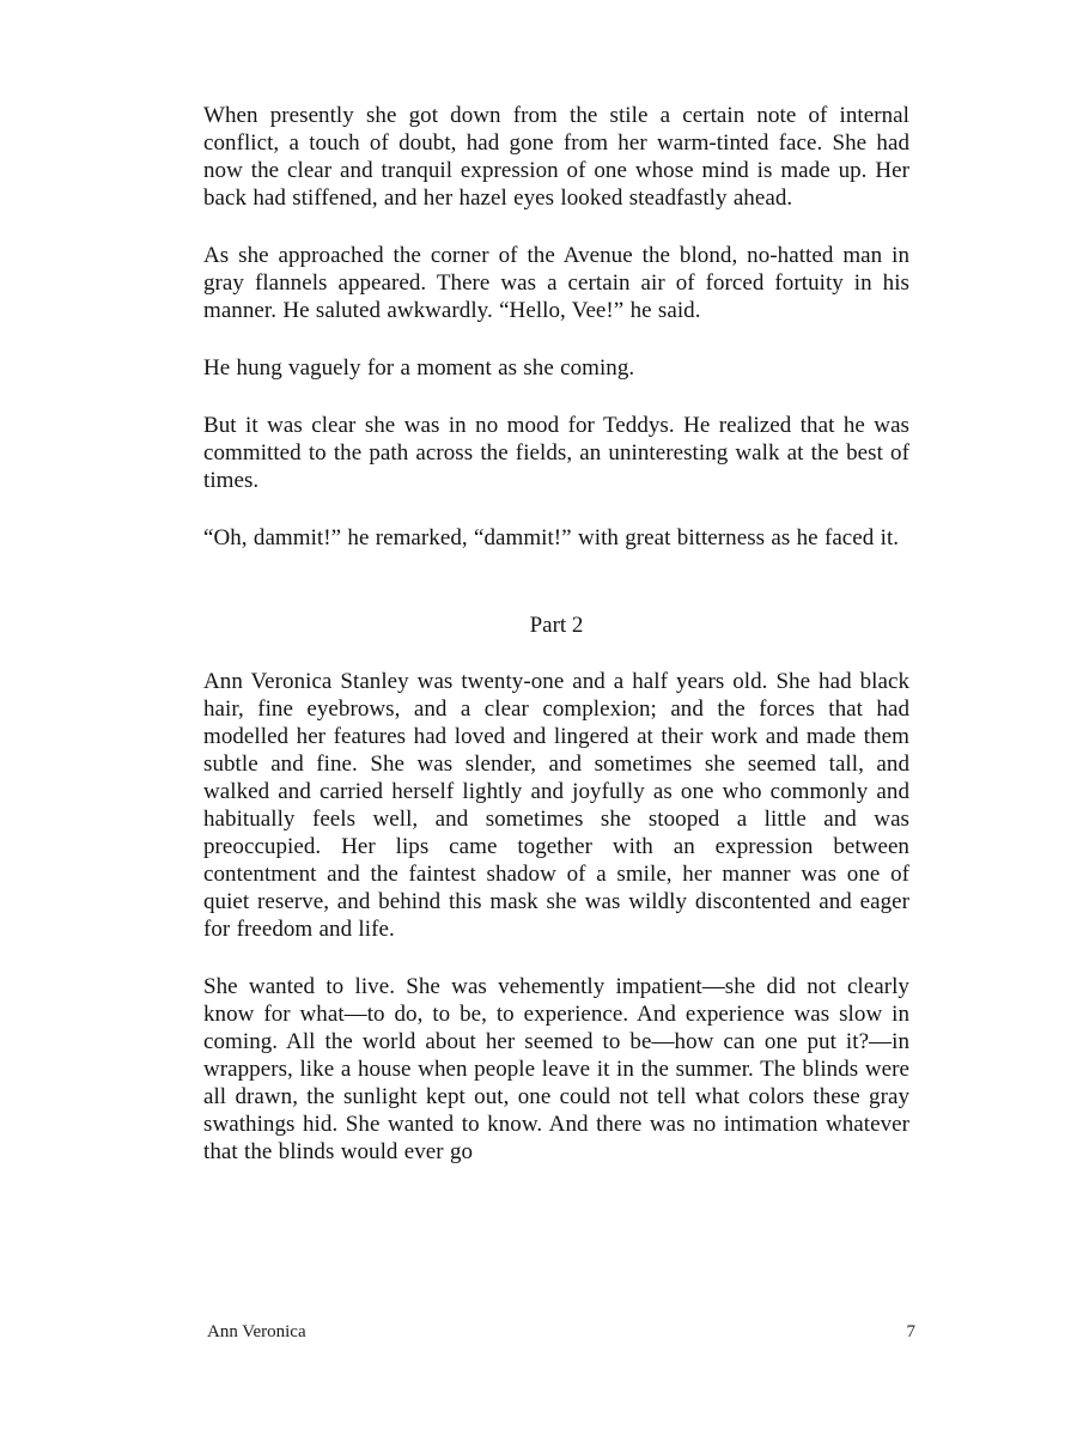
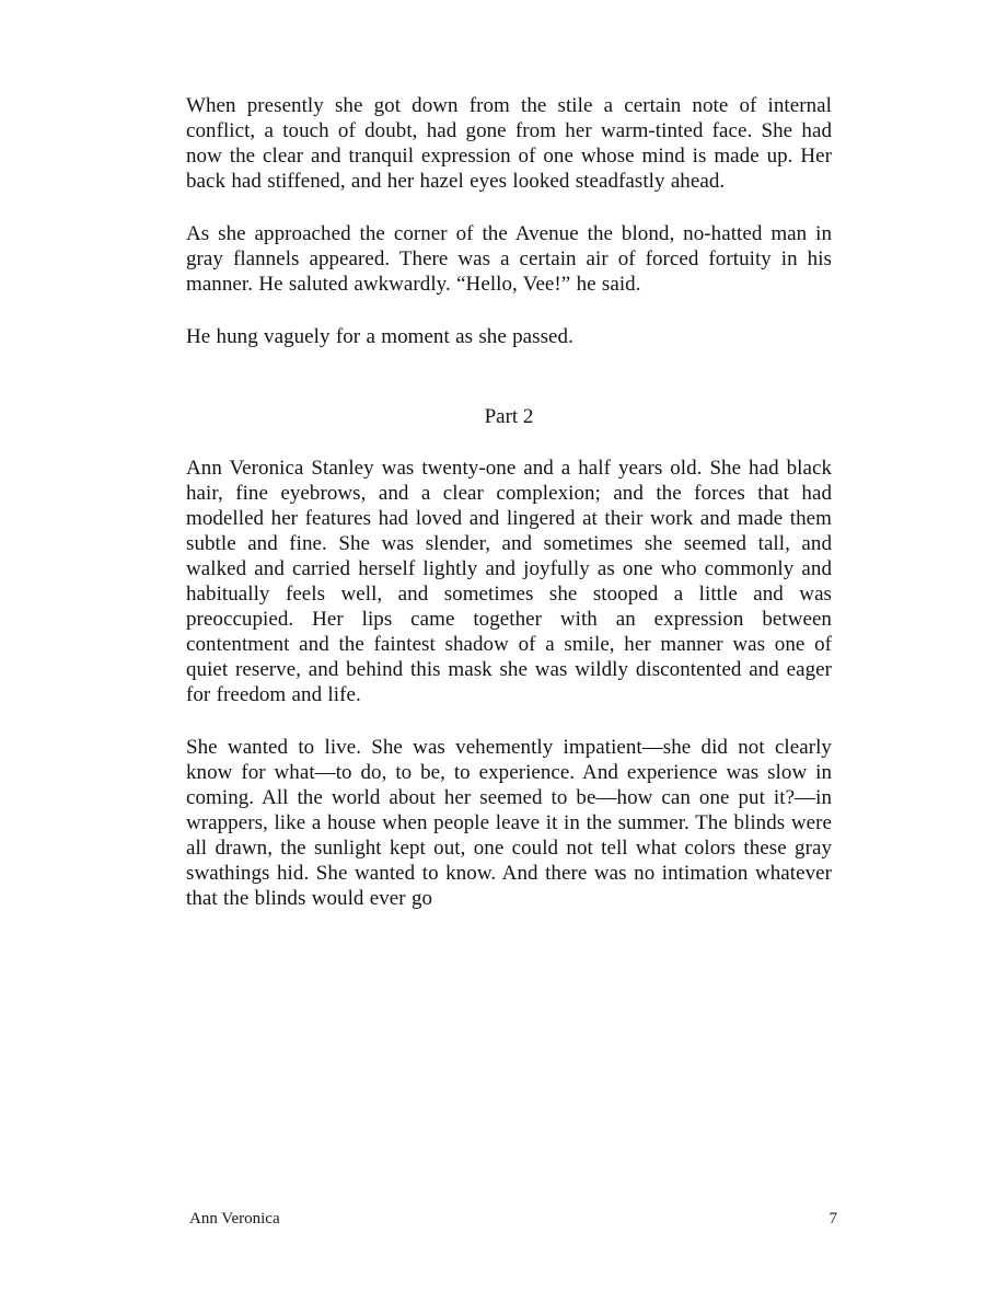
  When presently she got down from the stile a certain note of internal conflict, a touch of doubt, had gone from her warm-tinted face. She had now the clear and tranquil expression of one whose mind is made up. Her back had stiffened, and her hazel eyes looked steadfastly ahead.
  As she approached the corner of the Avenue the blond, no-hatted man in gray flannels appeared. There was a certain air of forced fortuity in his manner. He saluted awkwardly. “Hello, Vee!” he said.
- He hung vaguely for a moment as she coming.
+ He hung vaguely for a moment as she passed.
- But it was clear she was in no mood for Teddys. He realized that he was committed to the path across the fields, an uninteresting walk at the best of times.
- “Oh, dammit!” he remarked, “dammit!” with great bitterness as he faced it.
  Part 2
  Ann Veronica Stanley was twenty-one and a half years old. She had black hair, fine eyebrows, and a clear complexion; and the forces that had modelled her features had loved and lingered at their work and made them subtle and fine. She was slender, and sometimes she seemed tall, and walked and carried herself lightly and joyfully as one who commonly and habitually feels well, and sometimes she stooped a little and was preoccupied. Her lips came together with an expression between contentment and the faintest shadow of a smile, her manner was one of quiet reserve, and behind this mask she was wildly discontented and eager for freedom and life.
  She wanted to live. She was vehemently impatient—she did not clearly know for what—to do, to be, to experience. And experience was slow in coming. All the world about her seemed to be—how can one put it?—in wrappers, like a house when people leave it in the summer. The blinds were all drawn, the sunlight kept out, one could not tell what colors these gray swathings hid. She wanted to know. And there was no intimation whatever that the blinds would ever go
  Ann Veronica
  7
